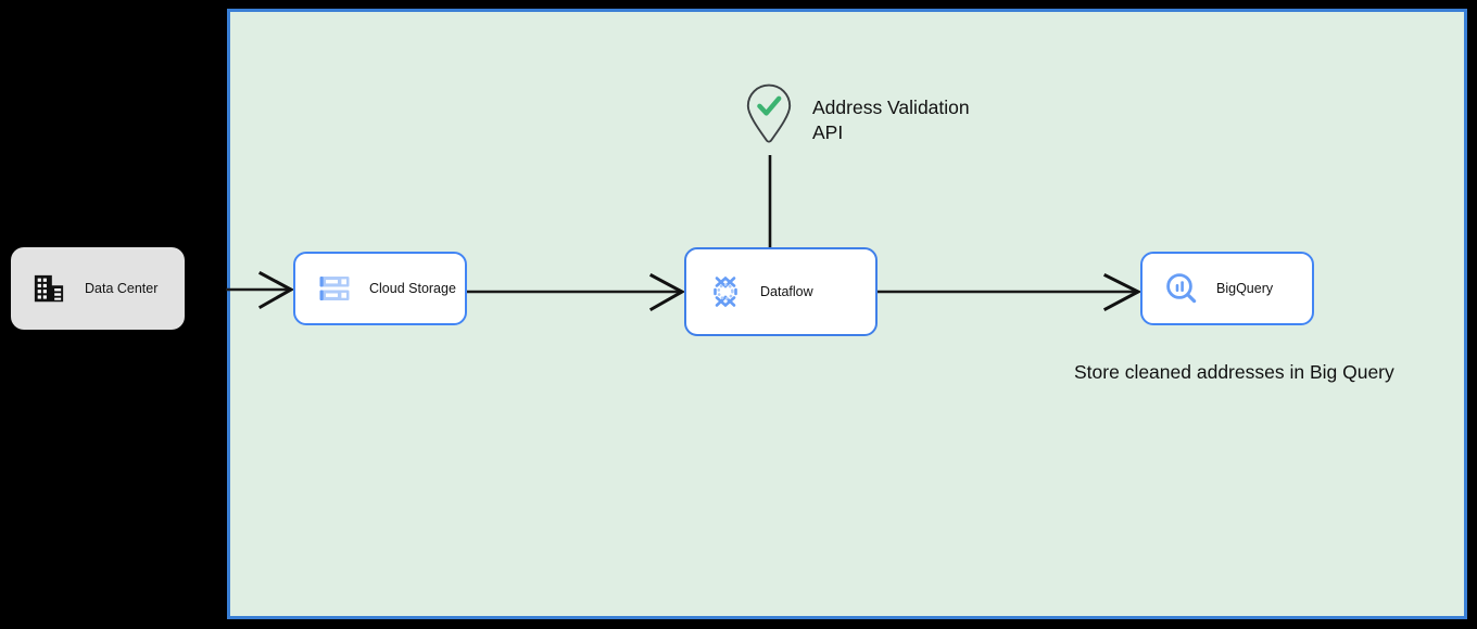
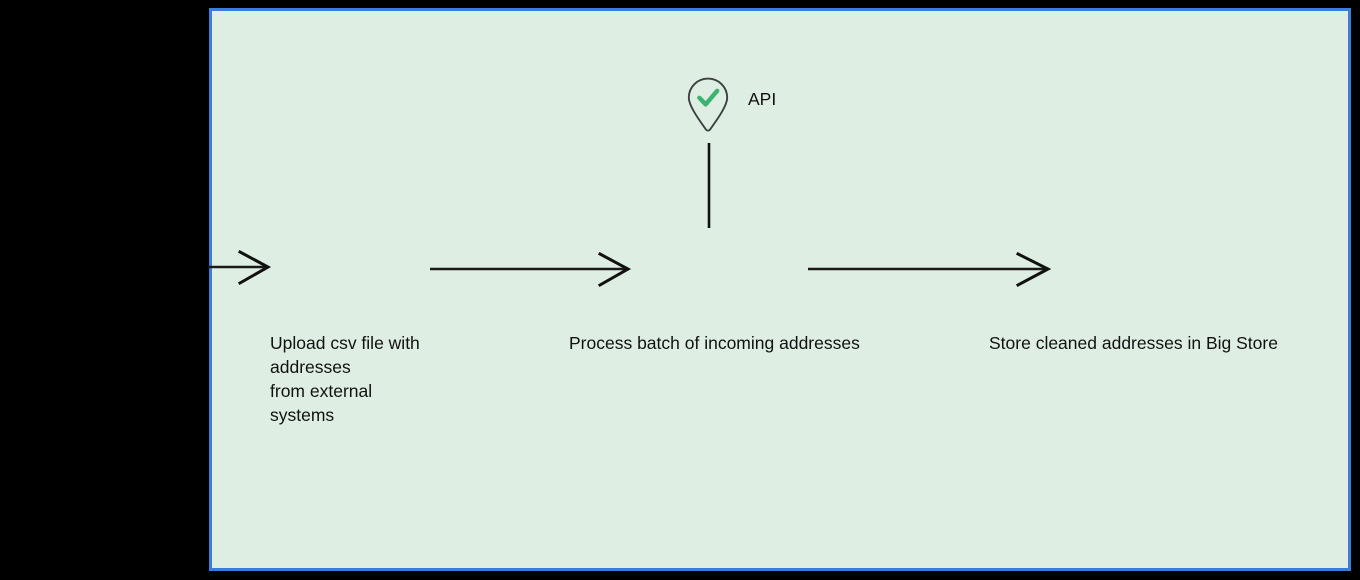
- Data Center
- Cloud Storage
- Dataflow
- BigQuery
- Address Validation
  API
+ Upload csv file with addresses
+ from external
+ systems
+ Process batch of incoming addresses
- Store cleaned addresses in Big Query
+ Store cleaned addresses in Big Store
